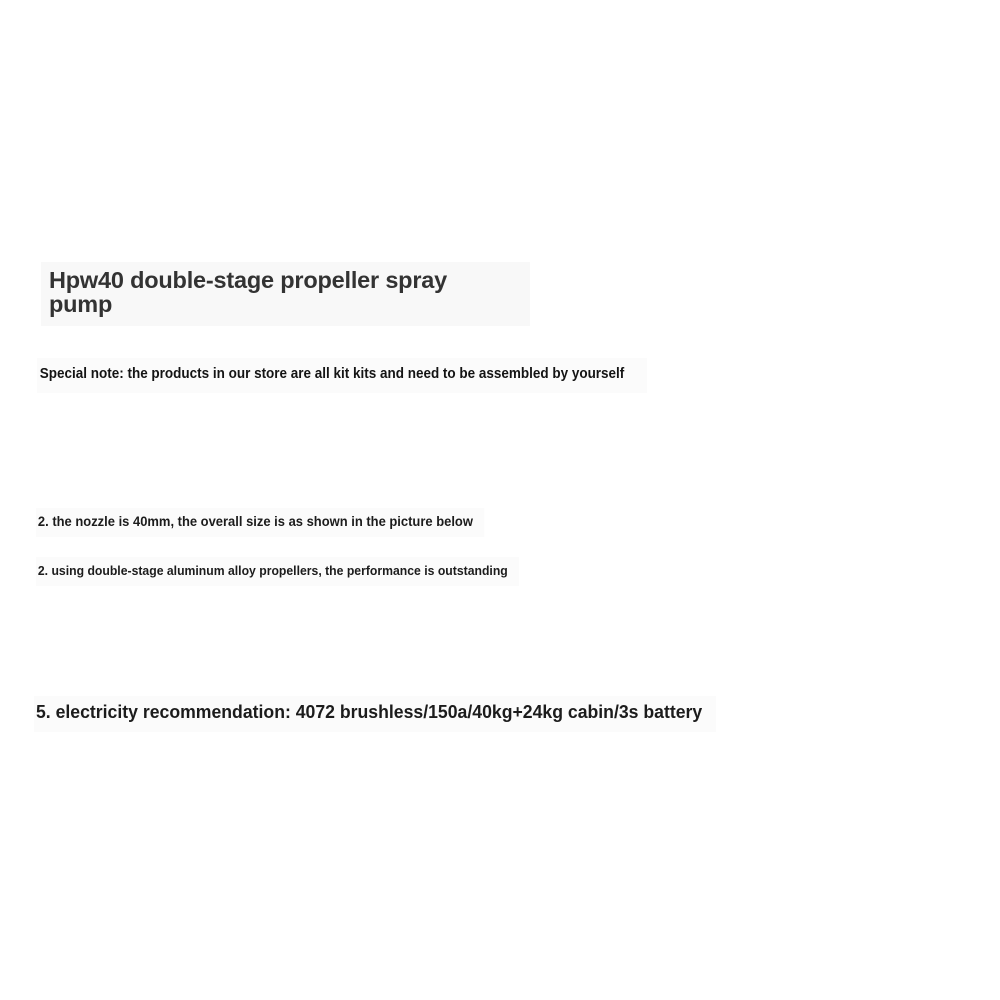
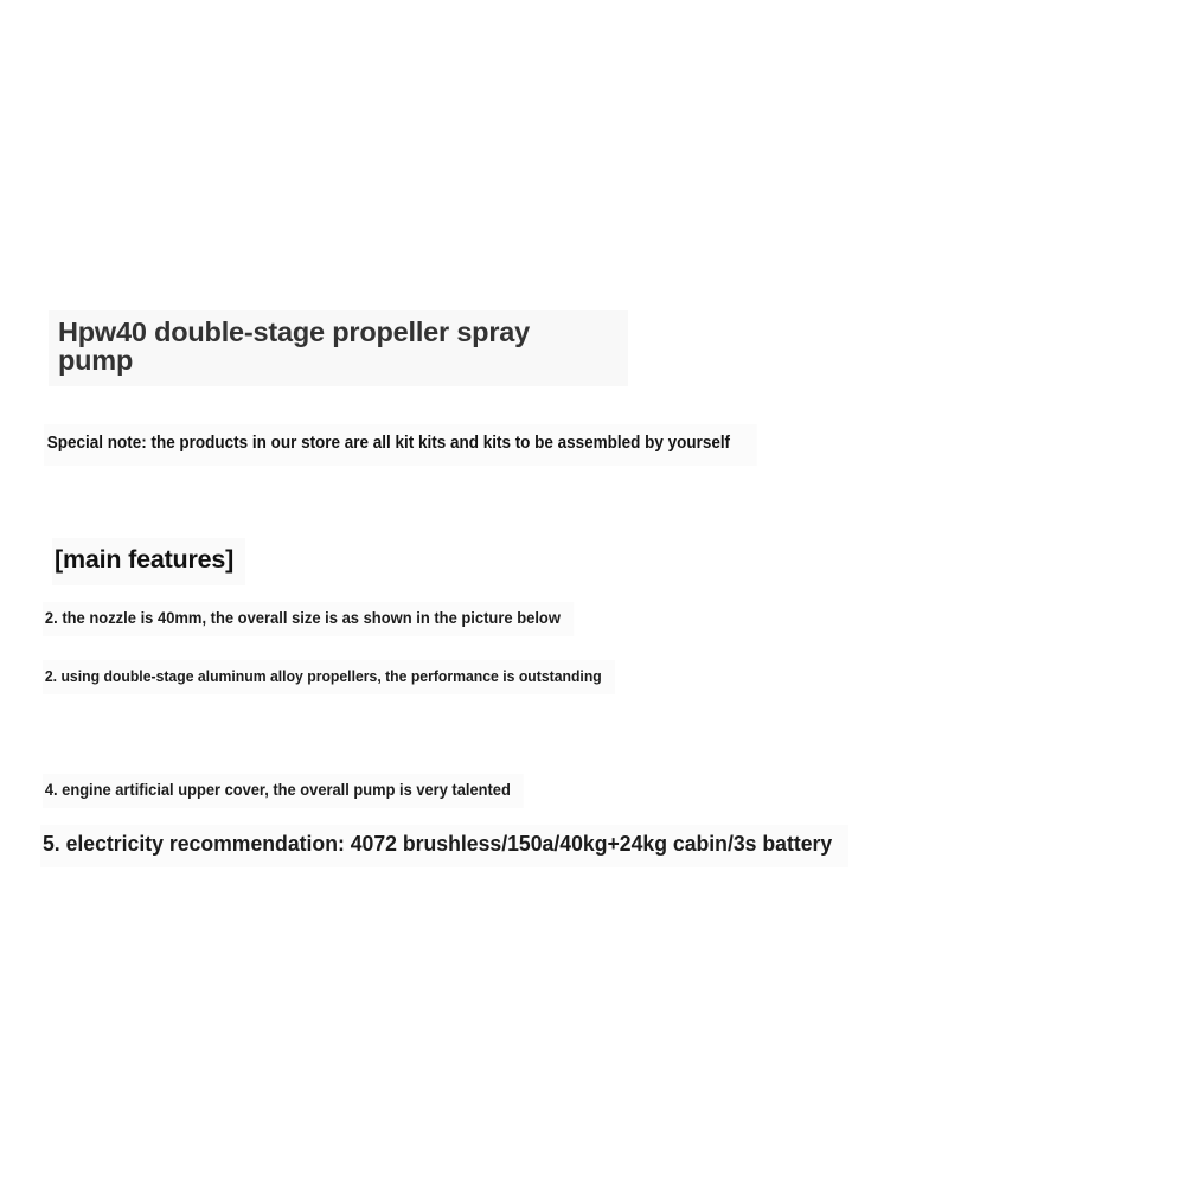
  Hpw40 double-stage propeller spray pump
- Special note: the products in our store are all kit kits and need to be assembled by yourself
+ Special note: the products in our store are all kit kits and kits to be assembled by yourself
+ [main features]
  2. the nozzle is 40mm, the overall size is as shown in the picture below
  2. using double-stage aluminum alloy propellers, the performance is outstanding
+ 4. engine artificial upper cover, the overall pump is very talented
  5. electricity recommendation: 4072 brushless/150a/40kg+24kg cabin/3s battery
